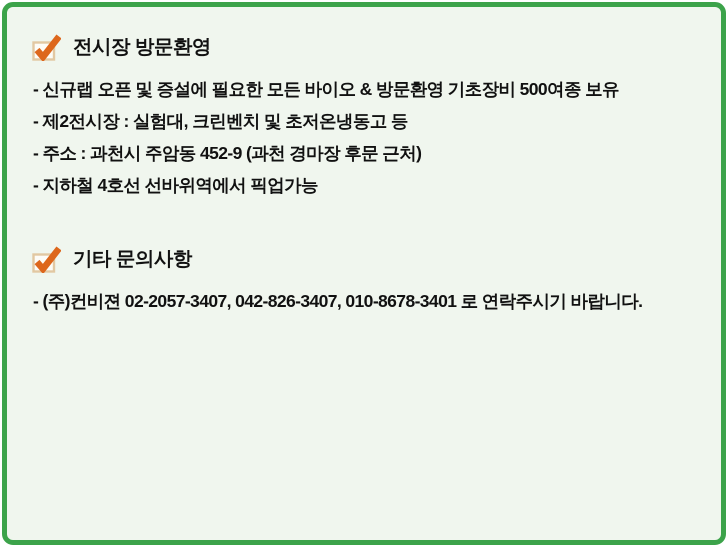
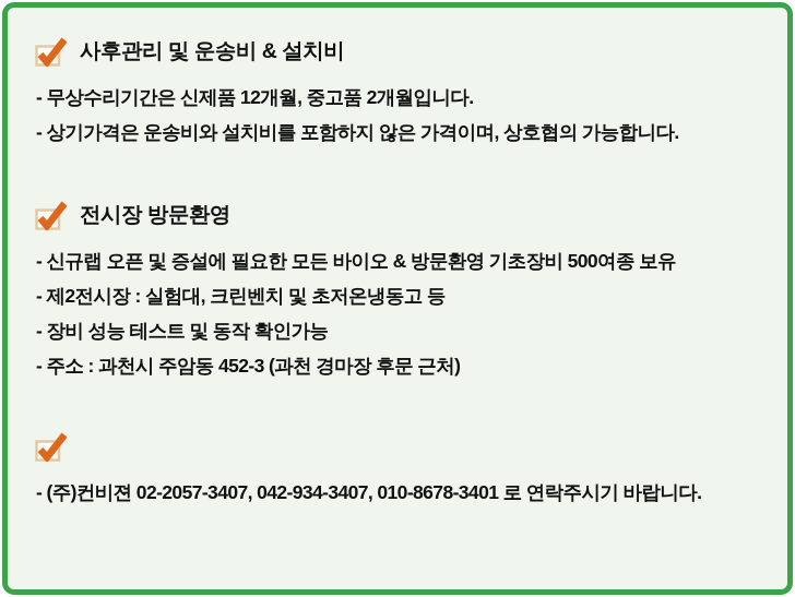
+ 사후관리 및 운송비 & 설치비
+ - 무상수리기간은 신제품 12개월, 중고품 2개월입니다.
+ - 상기가격은 운송비와 설치비를 포함하지 않은 가격이며, 상호협의 가능합니다.
  전시장 방문환영
  - 신규랩 오픈 및 증설에 필요한 모든 바이오 & 방문환영 기초장비 500여종 보유
  - 제2전시장 : 실험대, 크린벤치 및 초저온냉동고 등
+ - 장비 성능 테스트 및 동작 확인가능
- - 주소 : 과천시 주암동 452-9 (과천 경마장 후문 근처)
+ - 주소 : 과천시 주암동 452-3 (과천 경마장 후문 근처)
- - 지하철 4호선 선바위역에서 픽업가능
- 기타 문의사항
- - (주)컨비젼 02-2057-3407, 042-826-3407, 010-8678-3401 로 연락주시기 바랍니다.
+ - (주)컨비젼 02-2057-3407, 042-934-3407, 010-8678-3401 로 연락주시기 바랍니다.
